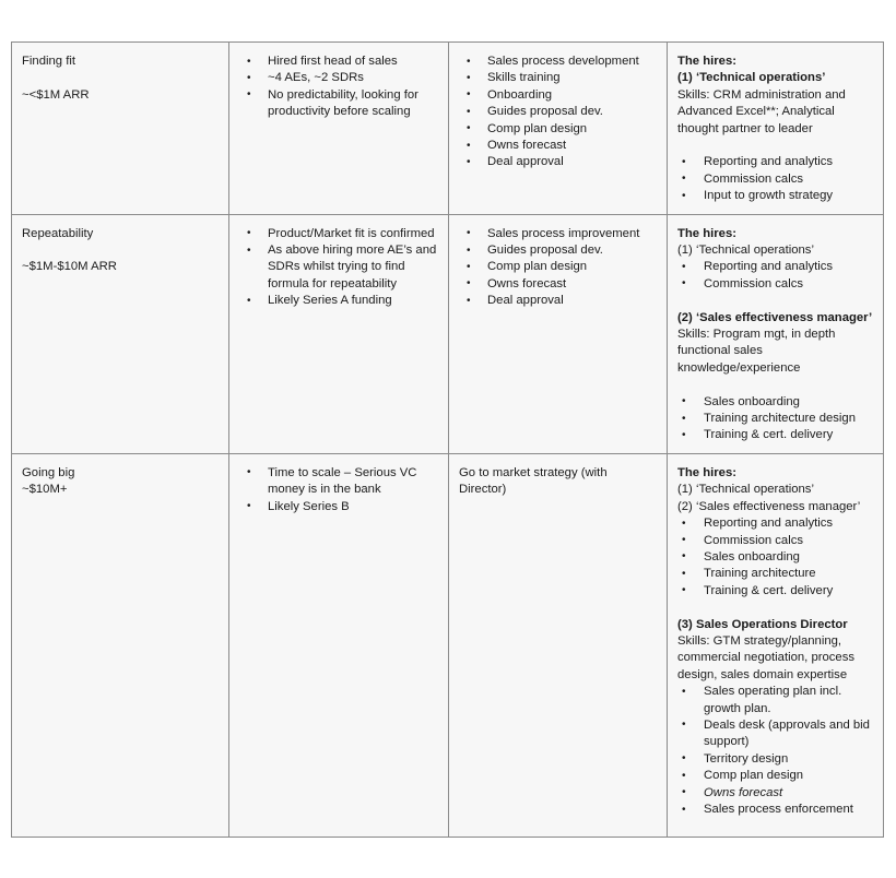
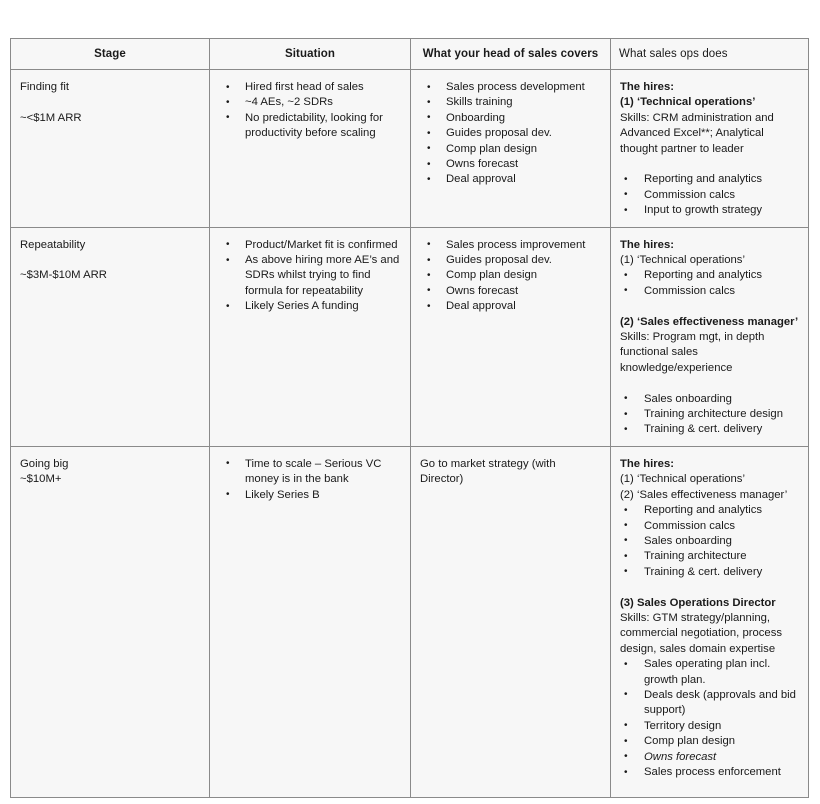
+ Stage	Situation	What your head of sales covers	What sales ops does
  Finding fit ~<$1M ARR	Hired first head of sales ~4 AEs, ~2 SDRs No predictability, looking for productivity before scaling	Sales process development Skills training Onboarding Guides proposal dev. Comp plan design Owns forecast Deal approval	The hires: (1) ‘Technical operations’ Skills: CRM administration and Advanced Excel**; Analytical thought partner to leader Reporting and analytics Commission calcs Input to growth strategy
- Repeatability ~$1M-$10M ARR	Product/Market fit is confirmed As above hiring more AE’s and SDRs whilst trying to find formula for repeatability Likely Series A funding	Sales process improvement Guides proposal dev. Comp plan design Owns forecast Deal approval	The hires: (1) ‘Technical operations’ Reporting and analytics Commission calcs (2) ‘Sales effectiveness manager’ Skills: Program mgt, in depth functional sales knowledge/experience Sales onboarding Training architecture design Training & cert. delivery
+ Repeatability ~$3M-$10M ARR	Product/Market fit is confirmed As above hiring more AE’s and SDRs whilst trying to find formula for repeatability Likely Series A funding	Sales process improvement Guides proposal dev. Comp plan design Owns forecast Deal approval	The hires: (1) ‘Technical operations’ Reporting and analytics Commission calcs (2) ‘Sales effectiveness manager’ Skills: Program mgt, in depth functional sales knowledge/experience Sales onboarding Training architecture design Training & cert. delivery
  Going big ~$10M+	Time to scale – Serious VC money is in the bank Likely Series B	Go to market strategy (with Director)	The hires: (1) ‘Technical operations’ (2) ‘Sales effectiveness manager’ Reporting and analytics Commission calcs Sales onboarding Training architecture Training & cert. delivery (3) Sales Operations Director Skills: GTM strategy/planning, commercial negotiation, process design, sales domain expertise Sales operating plan incl. growth plan. Deals desk (approvals and bid support) Territory design Comp plan design Owns forecast Sales process enforcement
